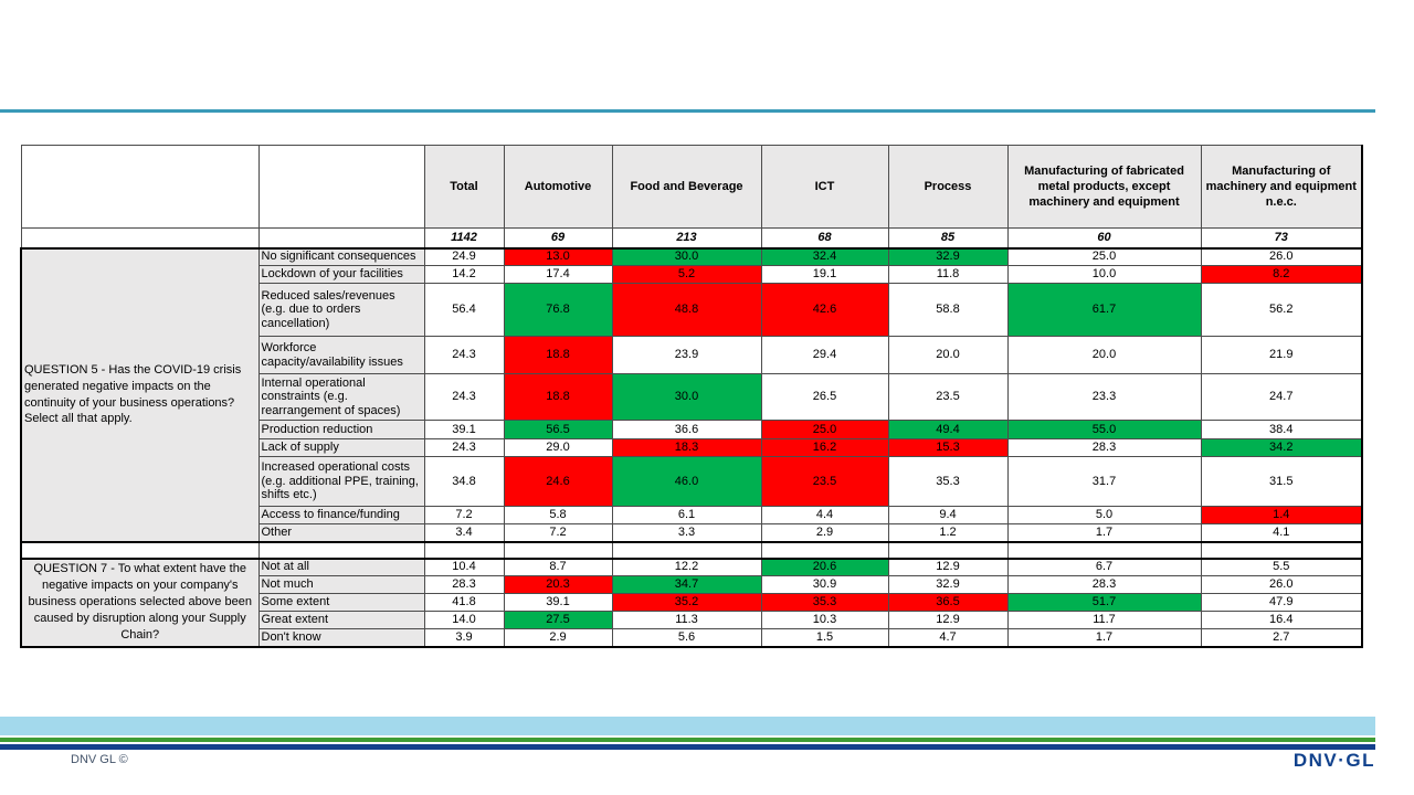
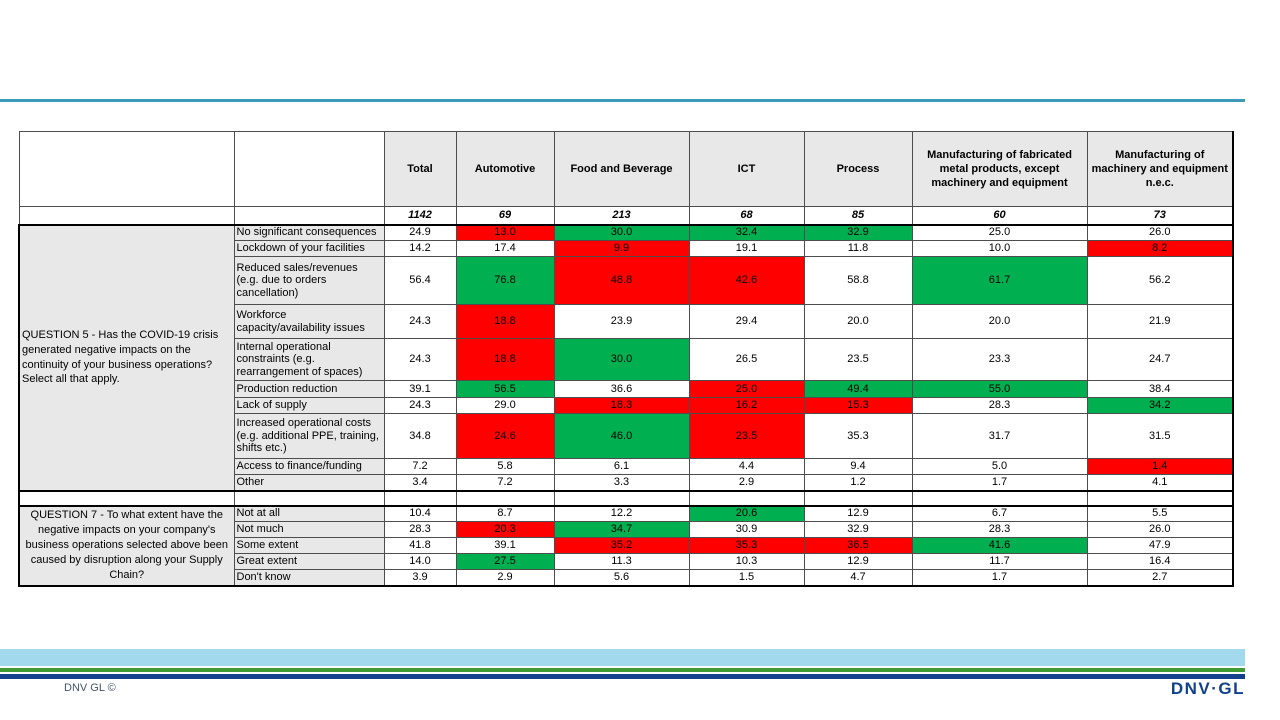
  		Total	Automotive	Food and Beverage	ICT	Process	Manufacturing of fabricated metal products, except machinery and equipment	Manufacturing of machinery and equipment n.e.c.
  		1142	69	213	68	85	60	73
  QUESTION 5 - Has the COVID-19 crisis generated negative impacts on the continuity of your business operations? Select all that apply.	No significant consequences	24.9	13.0	30.0	32.4	32.9	25.0	26.0
- Lockdown of your facilities	14.2	17.4	5.2	19.1	11.8	10.0	8.2
+ Lockdown of your facilities	14.2	17.4	9.9	19.1	11.8	10.0	8.2
  Reduced sales/revenues (e.g. due to orders cancellation)	56.4	76.8	48.8	42.6	58.8	61.7	56.2
  Workforce capacity/availability issues	24.3	18.8	23.9	29.4	20.0	20.0	21.9
  Internal operational constraints (e.g. rearrangement of spaces)	24.3	18.8	30.0	26.5	23.5	23.3	24.7
  Production reduction	39.1	56.5	36.6	25.0	49.4	55.0	38.4
  Lack of supply	24.3	29.0	18.3	16.2	15.3	28.3	34.2
  Increased operational costs (e.g. additional PPE, training, shifts etc.)	34.8	24.6	46.0	23.5	35.3	31.7	31.5
  Access to finance/funding	7.2	5.8	6.1	4.4	9.4	5.0	1.4
  Other	3.4	7.2	3.3	2.9	1.2	1.7	4.1
  QUESTION 7 - To what extent have the negative impacts on your company's business operations selected above been caused by disruption along your Supply Chain?	Not at all	10.4	8.7	12.2	20.6	12.9	6.7	5.5
  Not much	28.3	20.3	34.7	30.9	32.9	28.3	26.0
- Some extent	41.8	39.1	35.2	35.3	36.5	51.7	47.9
+ Some extent	41.8	39.1	35.2	35.3	36.5	41.6	47.9
  Great extent	14.0	27.5	11.3	10.3	12.9	11.7	16.4
  Don't know	3.9	2.9	5.6	1.5	4.7	1.7	2.7
  DNV GL ©
  DNV·GL
